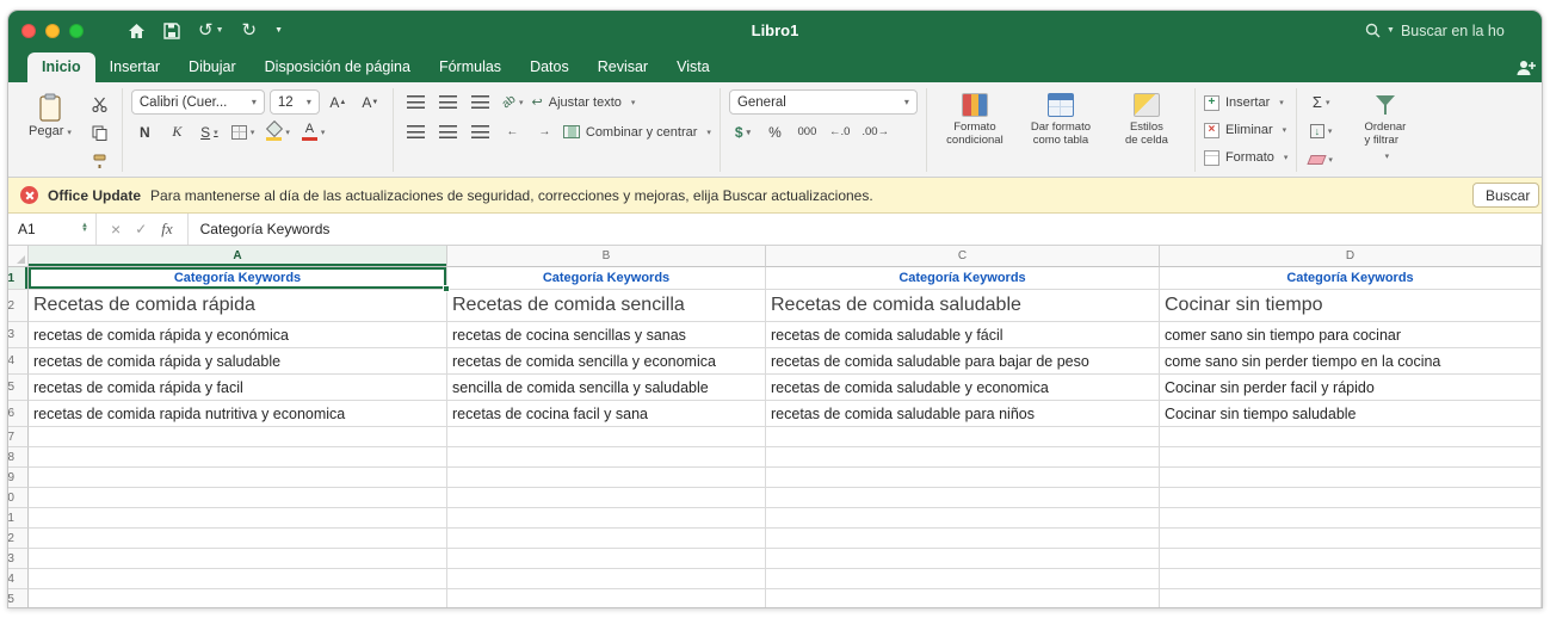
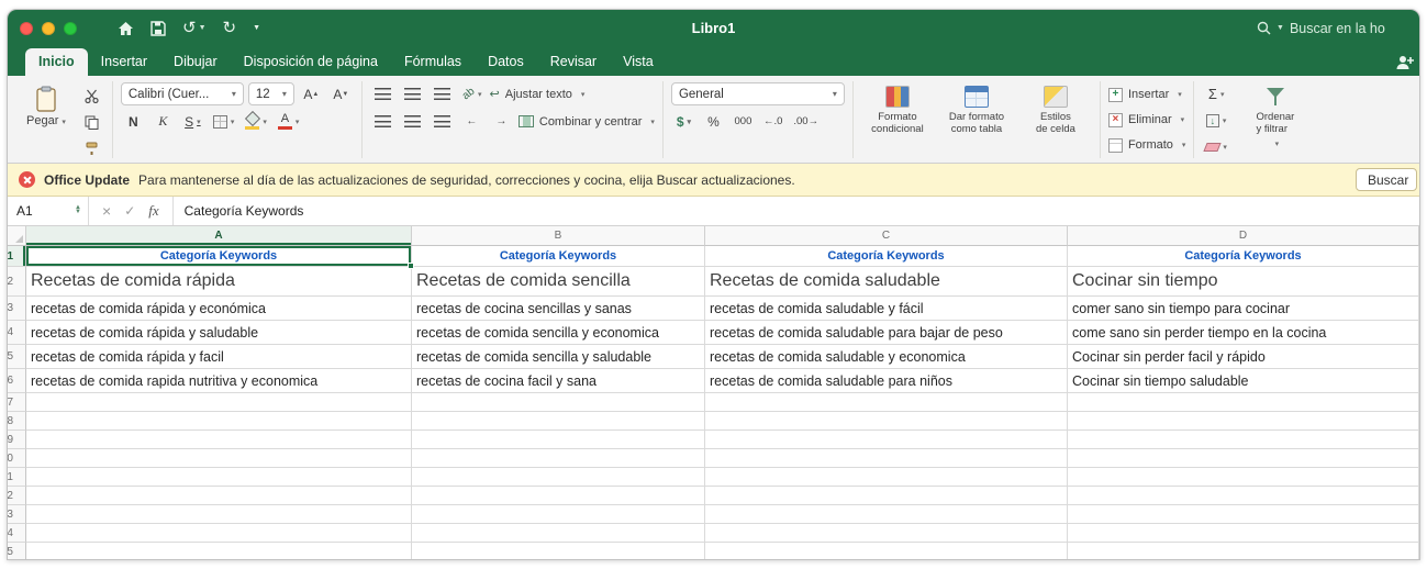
  ↺
  ↻
  Libro1
  Buscar en la ho
  Inicio
  Insertar
  Dibujar
  Disposición de página
  Fórmulas
  Datos
  Revisar
  Vista
  Pegar
  Calibri (Cuer...
  12
  A
  A
  N
  K
  S
  A
  ↩
  Ajustar texto
  ←
  →
  Combinar y centrar
  General
  $
  %
  000
  ←.0
  .00→
  Formato
  condicional
  Dar formato
  como tabla
  Estilos
  de celda
  +
  Insertar
  ×
  Eliminar
  Formato
  Σ
  ↓
  Ordenar
  y filtrar
  Office Update
- Para mantenerse al día de las actualizaciones de seguridad, correcciones y mejoras, elija Buscar actualizaciones.
+ Para mantenerse al día de las actualizaciones de seguridad, correcciones y cocina, elija Buscar actualizaciones.
  Buscar
  A1
  ×
  ✓
  fx
  Categoría Keywords
  A
  B
  C
  D
  1
  Categoría Keywords
  Categoría Keywords
  Categoría Keywords
  Categoría Keywords
  2
  Recetas de comida rápida
  Recetas de comida sencilla
  Recetas de comida saludable
  Cocinar sin tiempo
  3
  recetas de comida rápida y económica
  recetas de cocina sencillas y sanas
  recetas de comida saludable y fácil
  comer sano sin tiempo para cocinar
  4
  recetas de comida rápida y saludable
  recetas de comida sencilla y economica
  recetas de comida saludable para bajar de peso
  come sano sin perder tiempo en la cocina
  5
  recetas de comida rápida y facil
- sencilla de comida sencilla y saludable
+ recetas de comida sencilla y saludable
  recetas de comida saludable y economica
  Cocinar sin perder facil y rápido
  6
  recetas de comida rapida nutritiva y economica
  recetas de cocina facil y sana
  recetas de comida saludable para niños
  Cocinar sin tiempo saludable
  7
  8
  9
